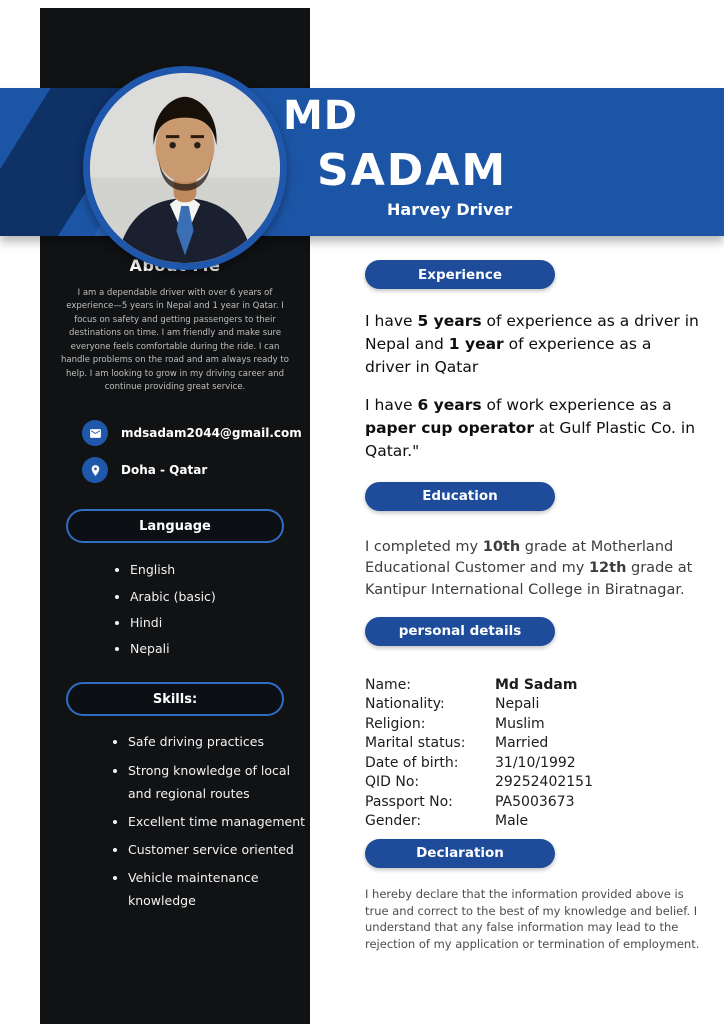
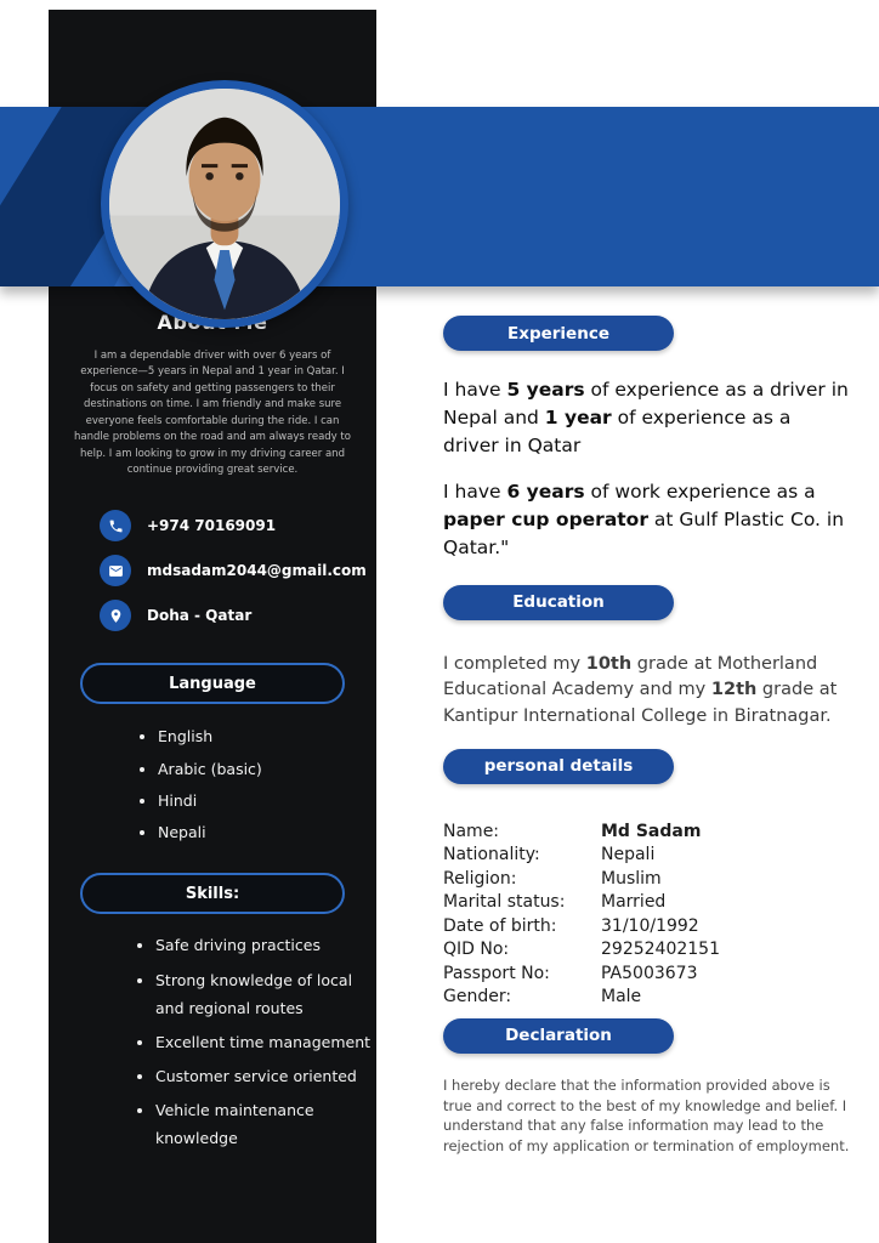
  I am a dependable driver with over 6 years of experience—5 years in Nepal and 1 year in Qatar. I focus on safety and getting passengers to their destinations on time. I am friendly and make sure everyone feels comfortable during the ride. I can handle problems on the road and am always ready to help. I am looking to grow in my driving career and continue providing great service.
+ +974 70169091
  mdsadam2044@gmail.com
  Doha - Qatar
  Language
  English
  Arabic (basic)
  Hindi
  Nepali
  Skills:
  Safe driving practices
  Strong knowledge of local and regional routes
  Excellent time management
  Customer service oriented
  Vehicle maintenance knowledge
- MD
- SADAM
- Harvey Driver
  Experience
  I have 5 years of experience as a driver in Nepal and 1 year of experience as a driver in Qatar
  I have 6 years of work experience as a paper cup operator at Gulf Plastic Co. in Qatar."
  Education
- I completed my 10th grade at Motherland Educational Customer and my 12th grade at Kantipur International College in Biratnagar.
+ I completed my 10th grade at Motherland Educational Academy and my 12th grade at Kantipur International College in Biratnagar.
  personal details
  Name:
  Md Sadam
  Nationality:
  Nepali
  Religion:
  Muslim
  Marital status:
  Married
  Date of birth:
  31/10/1992
  QID No:
  29252402151
  Passport No:
  PA5003673
  Gender:
  Male
  Declaration
  I hereby declare that the information provided above is true and correct to the best of my knowledge and belief. I understand that any false information may lead to the rejection of my application or termination of employment.
